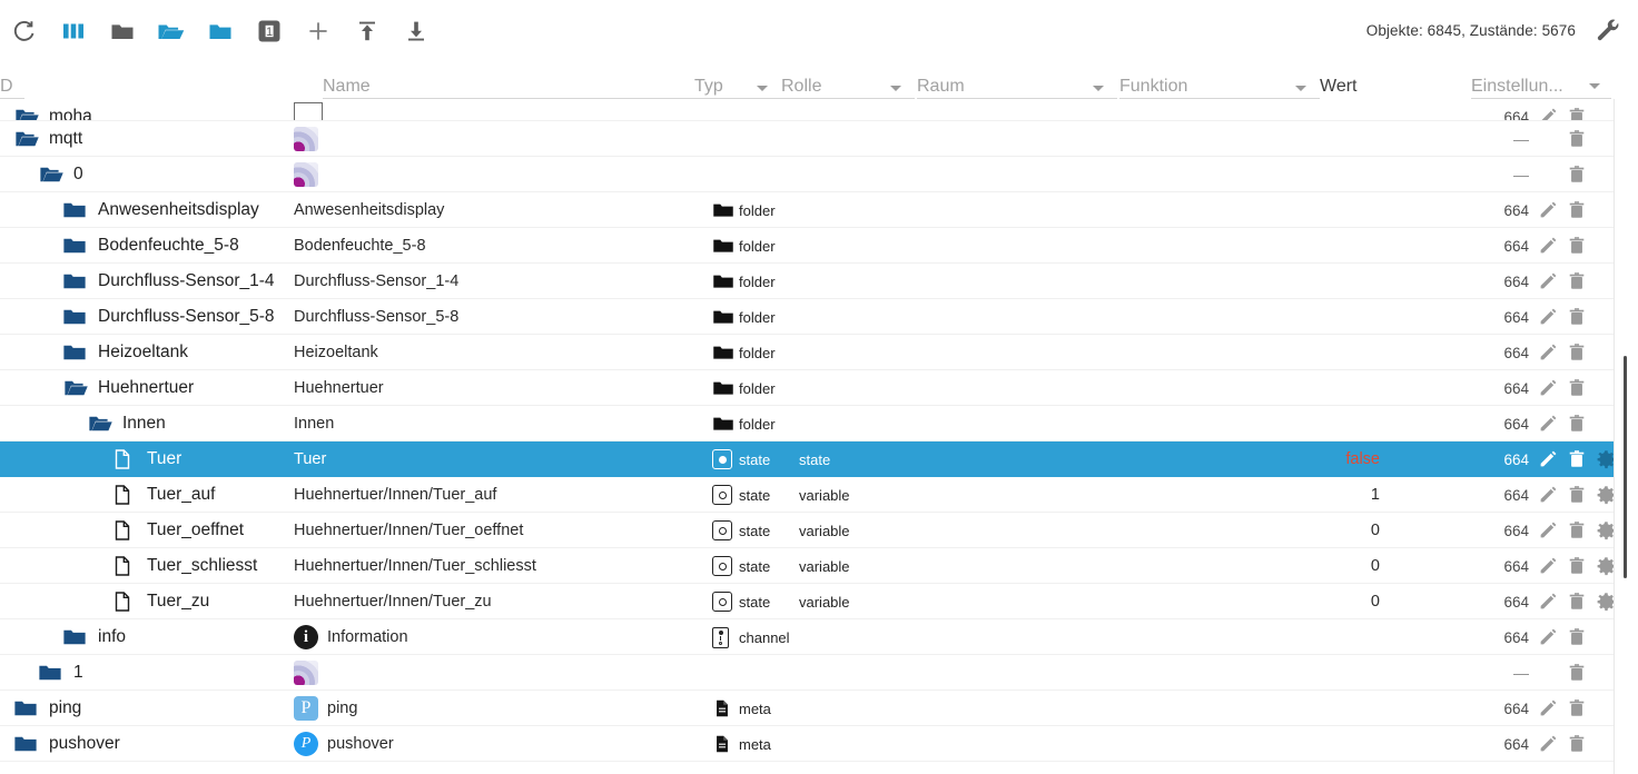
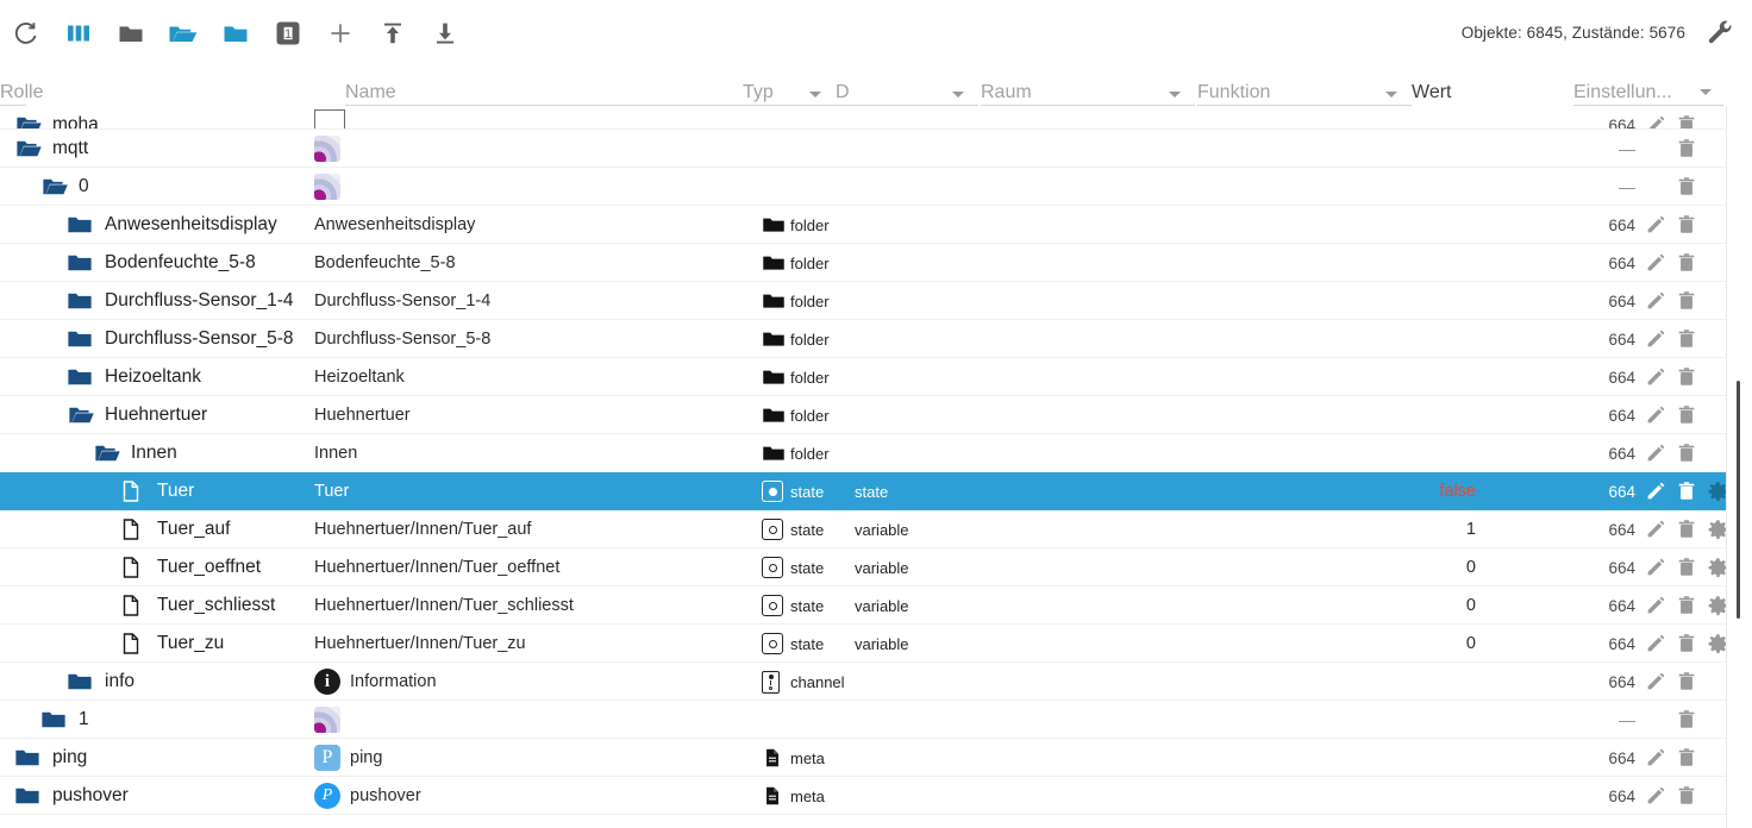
  1
  Objekte: 6845, Zustände: 5676
- D
+ Rolle
  Name
  Typ
- Rolle
+ D
  Raum
  Funktion
  Wert
  Einstellun...
  moha
  664
  mqtt
  —
  0
  —
  Anwesenheitsdisplay
  Anwesenheitsdisplay
  folder
  664
  Bodenfeuchte_5-8
  Bodenfeuchte_5-8
  folder
  664
  Durchfluss-Sensor_1-4
  Durchfluss-Sensor_1-4
  folder
  664
  Durchfluss-Sensor_5-8
  Durchfluss-Sensor_5-8
  folder
  664
  Heizoeltank
  Heizoeltank
  folder
  664
  Huehnertuer
  Huehnertuer
  folder
  664
  Innen
  Innen
  folder
  664
  Tuer
  Tuer
  state
  state
  false
  664
  Tuer_auf
  Huehnertuer/Innen/Tuer_auf
  state
  variable
  1
  664
  Tuer_oeffnet
  Huehnertuer/Innen/Tuer_oeffnet
  state
  variable
  0
  664
  Tuer_schliesst
  Huehnertuer/Innen/Tuer_schliesst
  state
  variable
  0
  664
  Tuer_zu
  Huehnertuer/Innen/Tuer_zu
  state
  variable
  0
  664
  info
  i
  Information
  channel
  664
  1
  —
  ping
  P
  ping
  meta
  664
  pushover
  P
  pushover
  meta
  664
